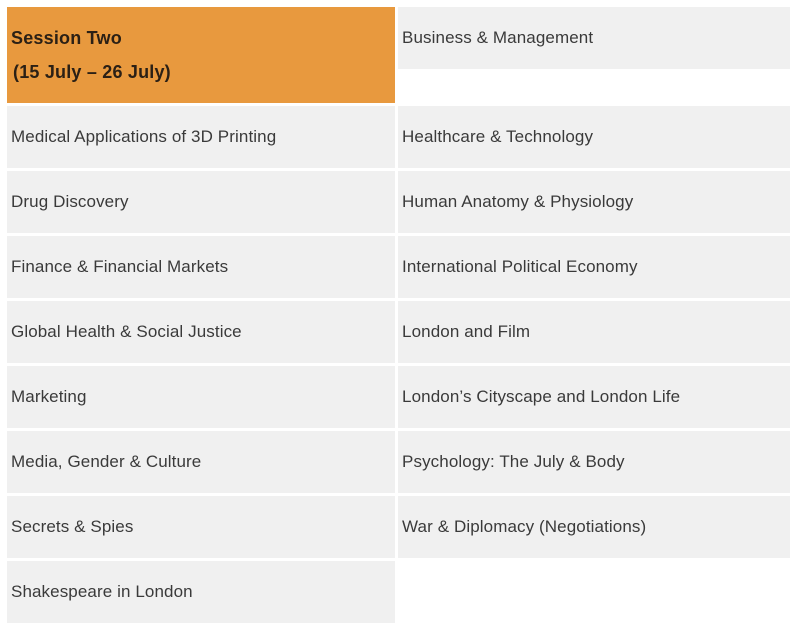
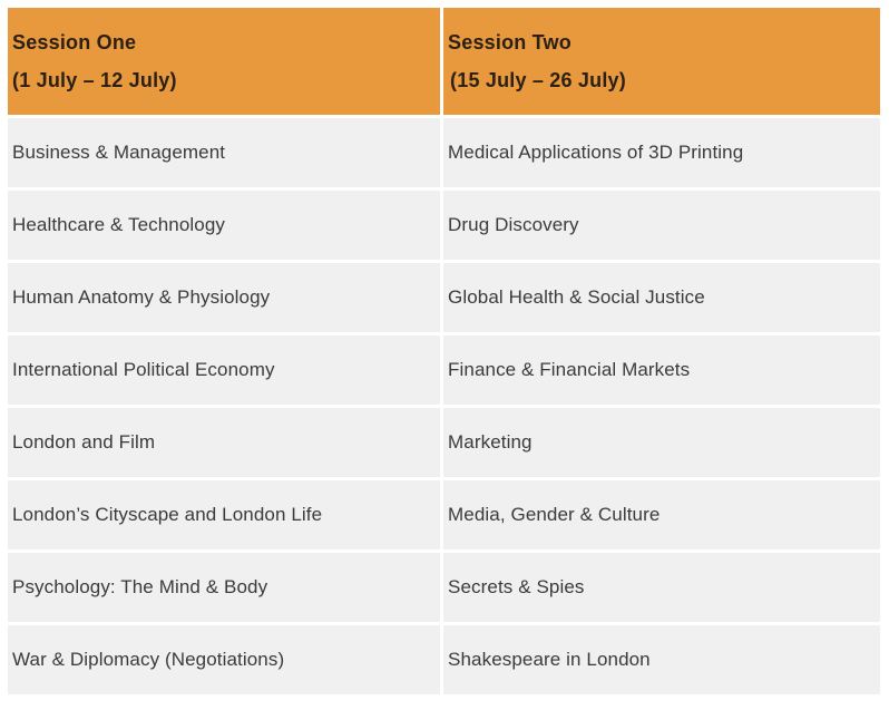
+ Session One
+ (1 July – 12 July)
  Session Two
  (15 July – 26 July)
  Business & Management
  Medical Applications of 3D Printing
  Healthcare & Technology
  Drug Discovery
  Human Anatomy & Physiology
- Finance & Financial Markets
+ Global Health & Social Justice
  International Political Economy
- Global Health & Social Justice
+ Finance & Financial Markets
  London and Film
  Marketing
  London’s Cityscape and London Life
  Media, Gender & Culture
- Psychology: The July & Body
+ Psychology: The Mind & Body
  Secrets & Spies
  War & Diplomacy (Negotiations)
  Shakespeare in London
